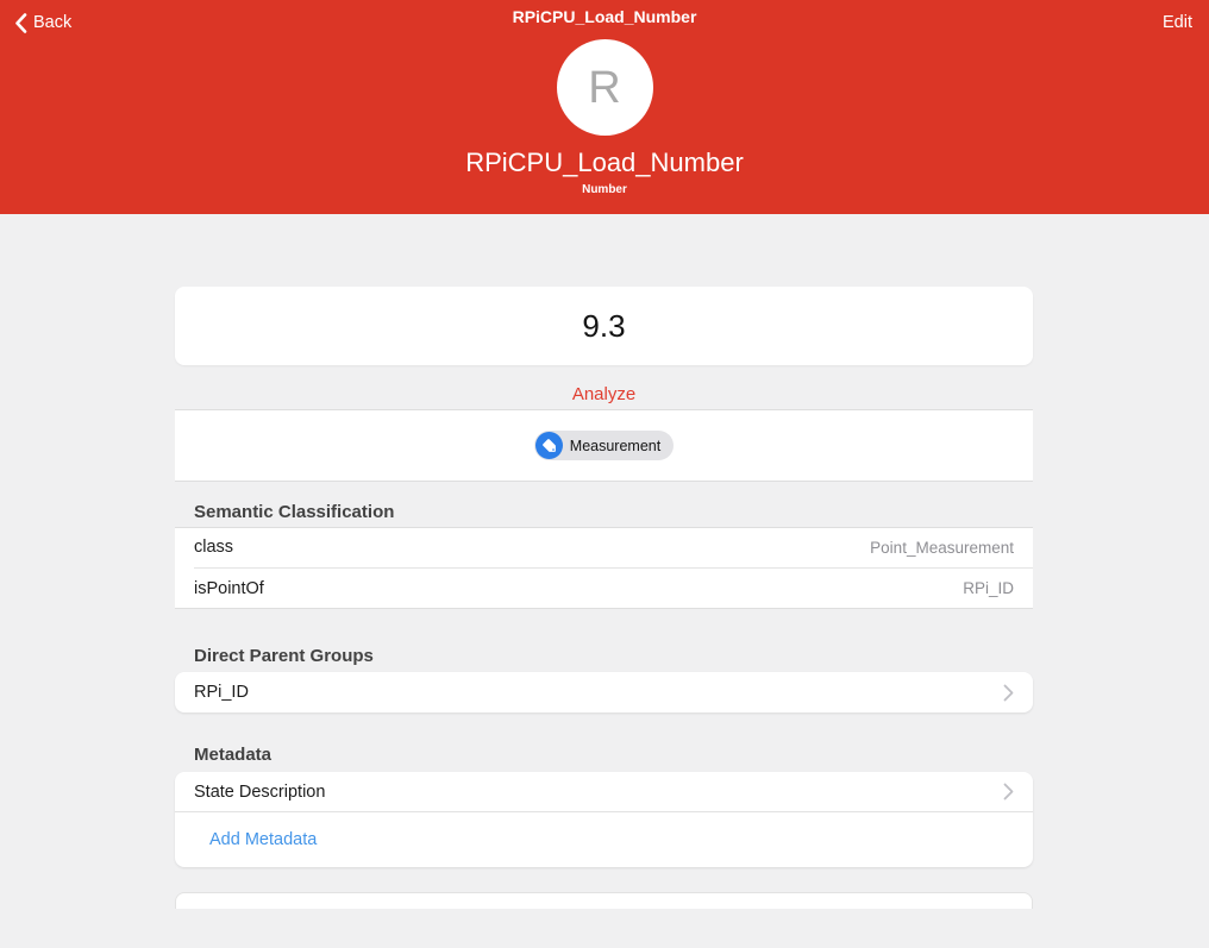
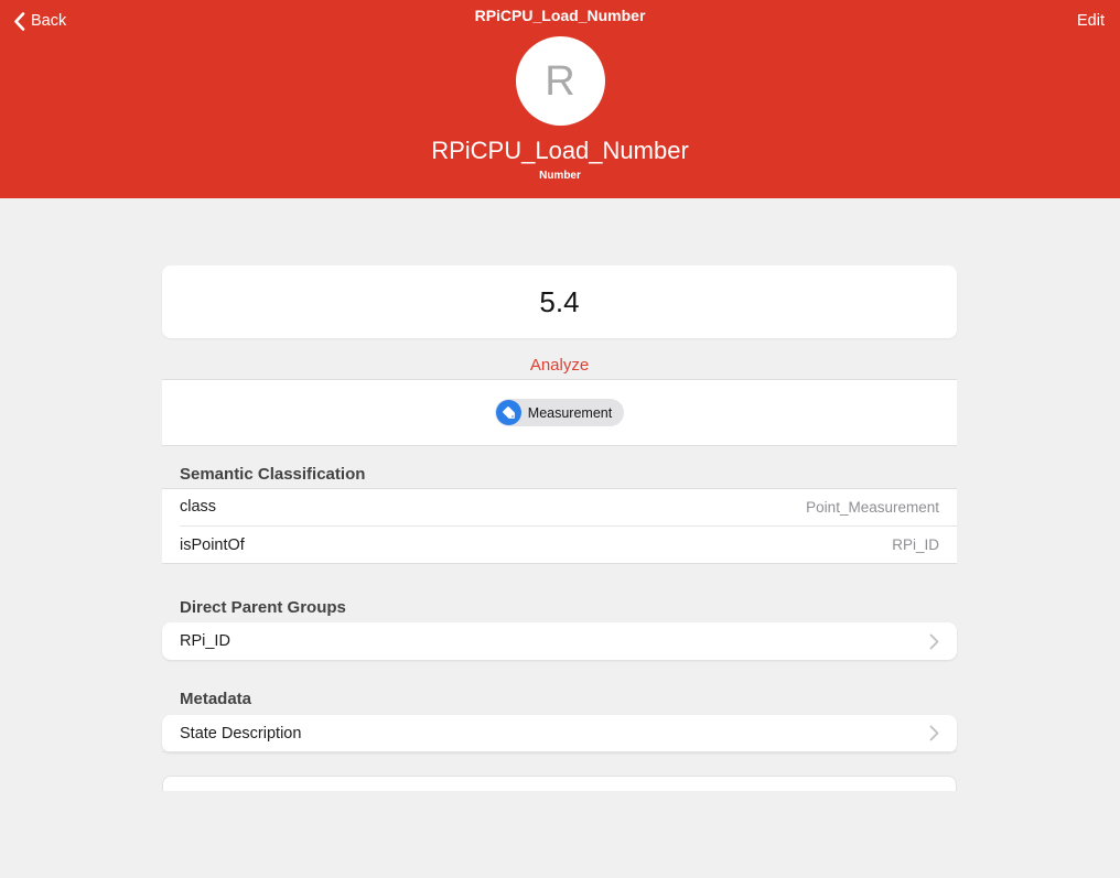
  Back
  RPiCPU_Load_Number
  Edit
  R
  RPiCPU_Load_Number
  Number
- 9.3
+ 5.4
  Analyze
  Measurement
  Semantic Classification
  class
  Point_Measurement
  isPointOf
  RPi_ID
  Direct Parent Groups
  RPi_ID
  Metadata
  State Description
- Add Metadata
